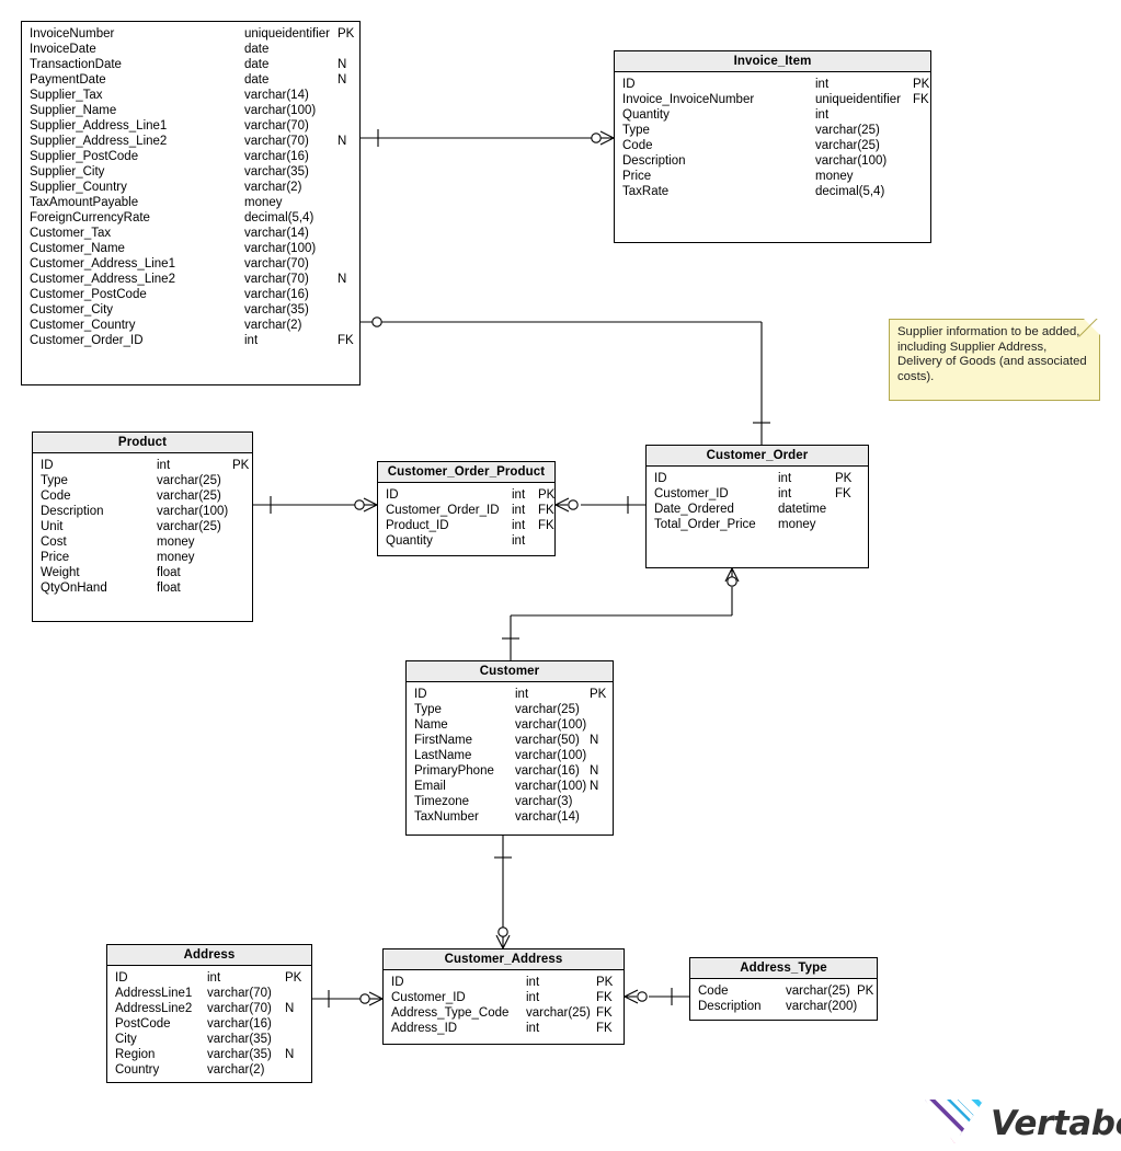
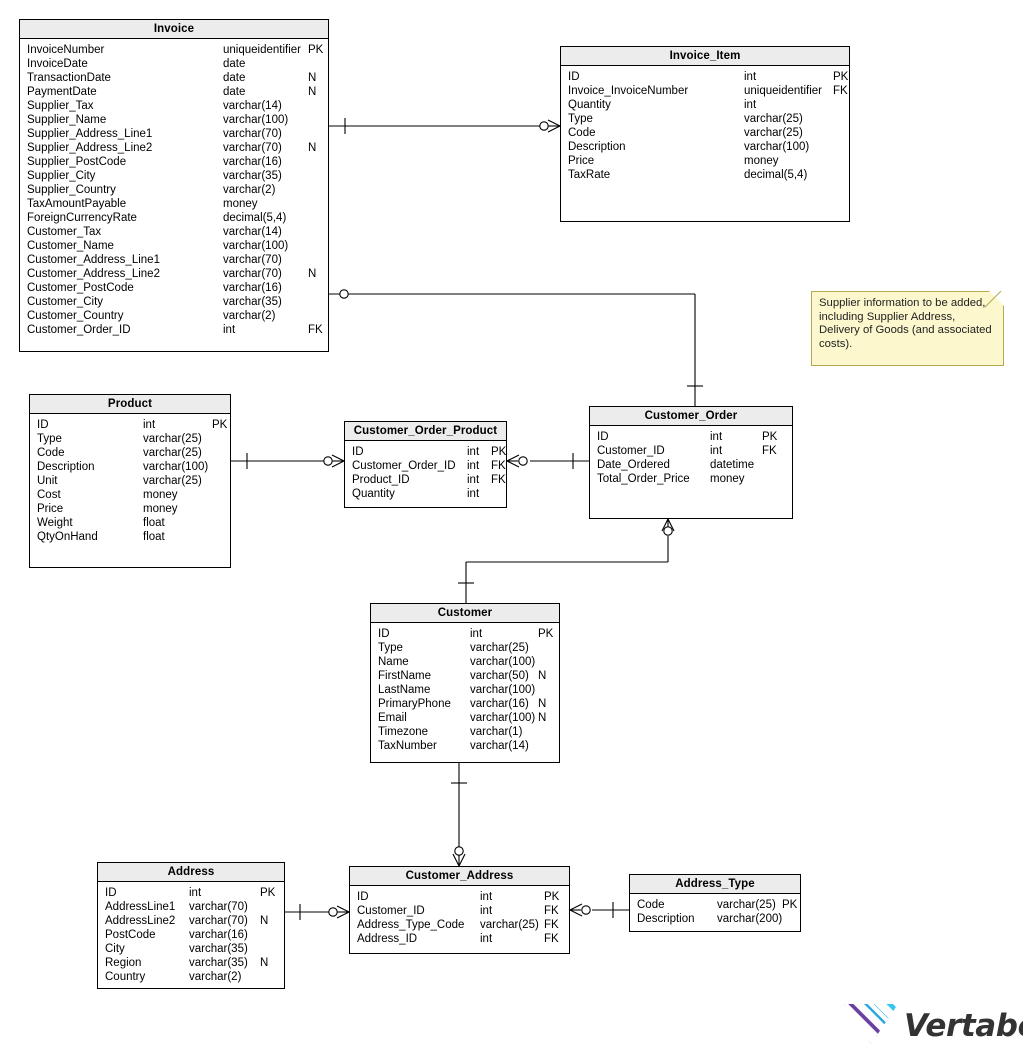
+ Invoice
  InvoiceNumber
  uniqueidentifier
  PK
  InvoiceDate
  date
  TransactionDate
  date
  N
  PaymentDate
  date
  N
  Supplier_Tax
  varchar(14)
  Supplier_Name
  varchar(100)
  Supplier_Address_Line1
  varchar(70)
  Supplier_Address_Line2
  varchar(70)
  N
  Supplier_PostCode
  varchar(16)
  Supplier_City
  varchar(35)
  Supplier_Country
  varchar(2)
  TaxAmountPayable
  money
  ForeignCurrencyRate
  decimal(5,4)
  Customer_Tax
  varchar(14)
  Customer_Name
  varchar(100)
  Customer_Address_Line1
  varchar(70)
  Customer_Address_Line2
  varchar(70)
  N
  Customer_PostCode
  varchar(16)
  Customer_City
  varchar(35)
  Customer_Country
  varchar(2)
  Customer_Order_ID
  int
  FK
  Invoice_Item
  ID
  int
  PK
  Invoice_InvoiceNumber
  uniqueidentifier
  FK
  Quantity
  int
  Type
  varchar(25)
  Code
  varchar(25)
  Description
  varchar(100)
  Price
  money
  TaxRate
  decimal(5,4)
  Product
  ID
  int
  PK
  Type
  varchar(25)
  Code
  varchar(25)
  Description
  varchar(100)
  Unit
  varchar(25)
  Cost
  money
  Price
  money
  Weight
  float
  QtyOnHand
  float
  Customer_Order_Product
  ID
  int
  PK
  Customer_Order_ID
  int
  FK
  Product_ID
  int
  FK
  Quantity
  int
  Customer_Order
  ID
  int
  PK
  Customer_ID
  int
  FK
  Date_Ordered
  datetime
  Total_Order_Price
  money
  Customer
  ID
  int
  PK
  Type
  varchar(25)
  Name
  varchar(100)
  FirstName
  varchar(50)
  N
  LastName
  varchar(100)
  PrimaryPhone
  varchar(16)
  N
  Email
  varchar(100)
  N
  Timezone
- varchar(3)
+ varchar(1)
  TaxNumber
  varchar(14)
  Address
  ID
  int
  PK
  AddressLine1
  varchar(70)
  AddressLine2
  varchar(70)
  N
  PostCode
  varchar(16)
  City
  varchar(35)
  Region
  varchar(35)
  N
  Country
  varchar(2)
  Customer_Address
  ID
  int
  PK
  Customer_ID
  int
  FK
  Address_Type_Code
  varchar(25)
  FK
  Address_ID
  int
  FK
  Address_Type
  Code
  varchar(25)
  PK
  Description
  varchar(200)
  Supplier information to be added, including Supplier Address, Delivery of Goods (and associated costs).
